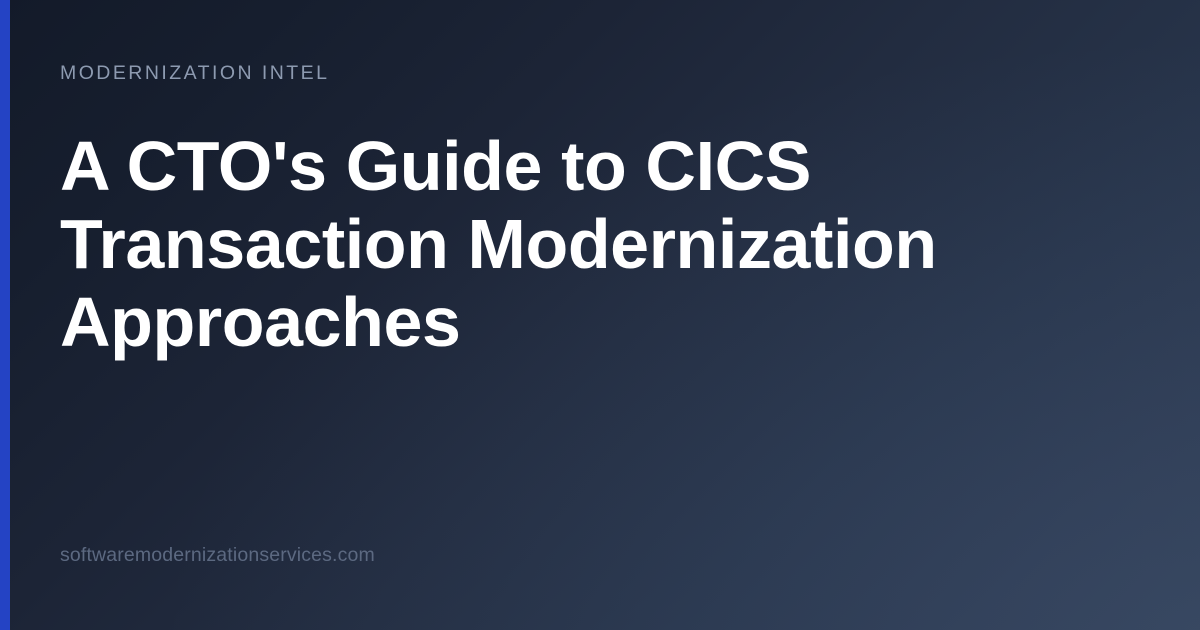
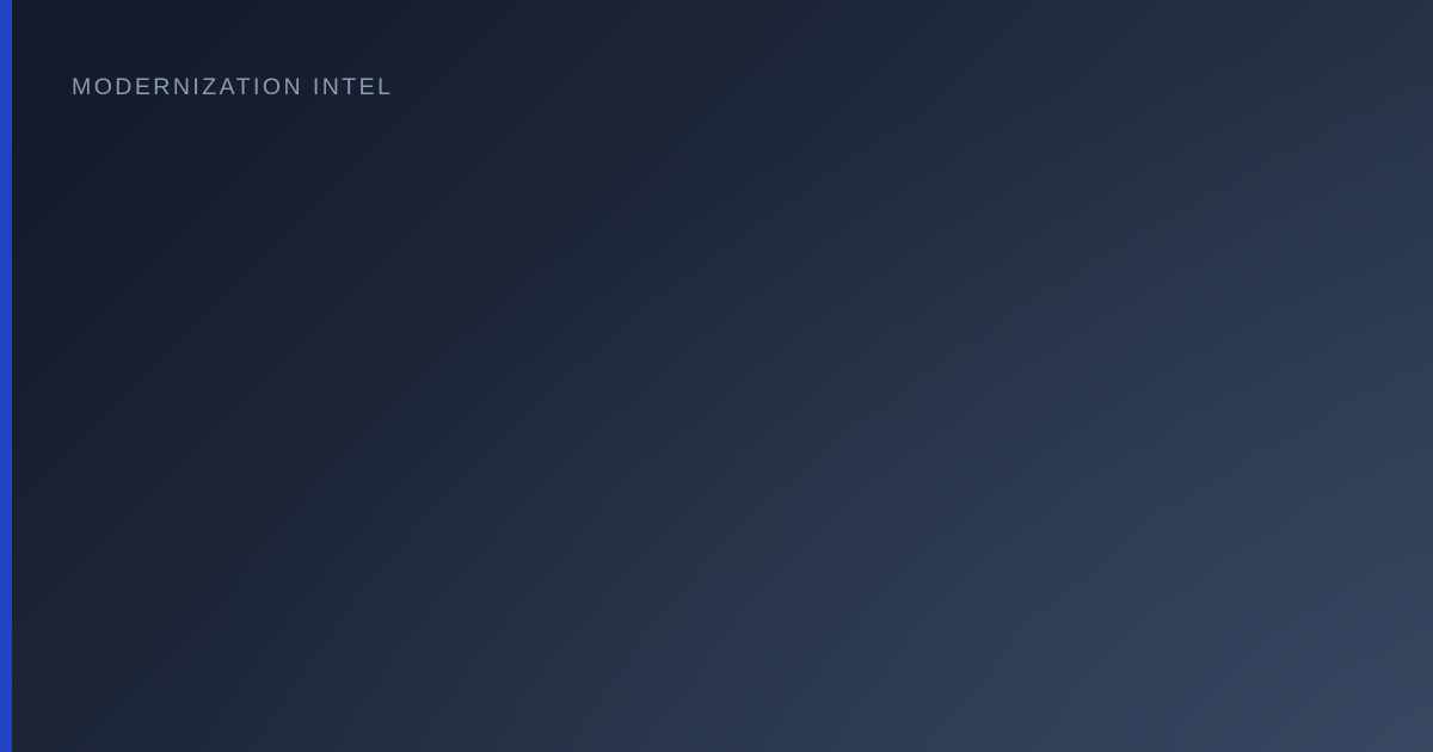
  MODERNIZATION INTEL
- A CTO's Guide to CICS Transaction Modernization Approaches
- softwaremodernizationservices.com
